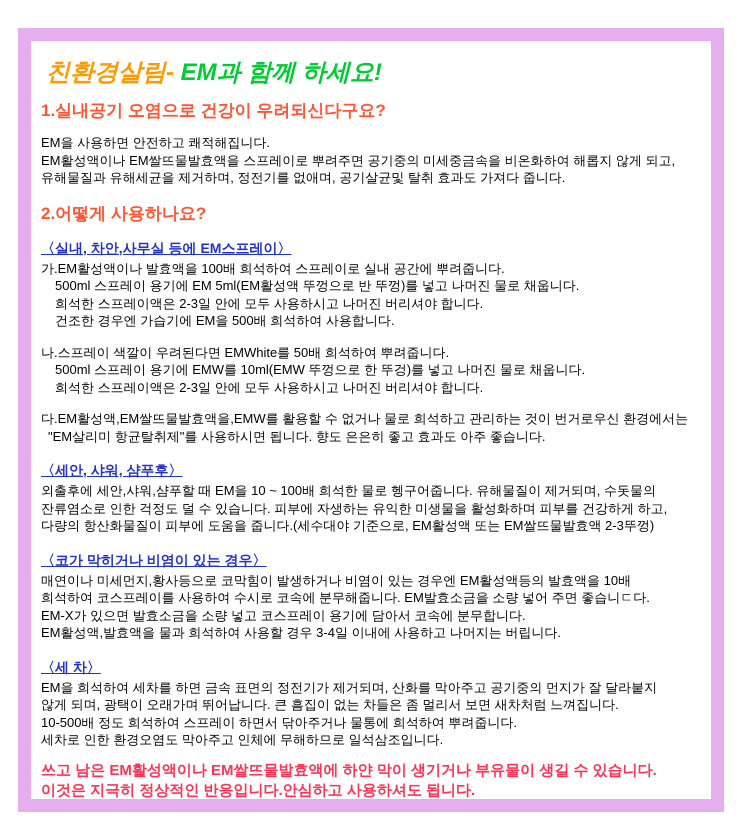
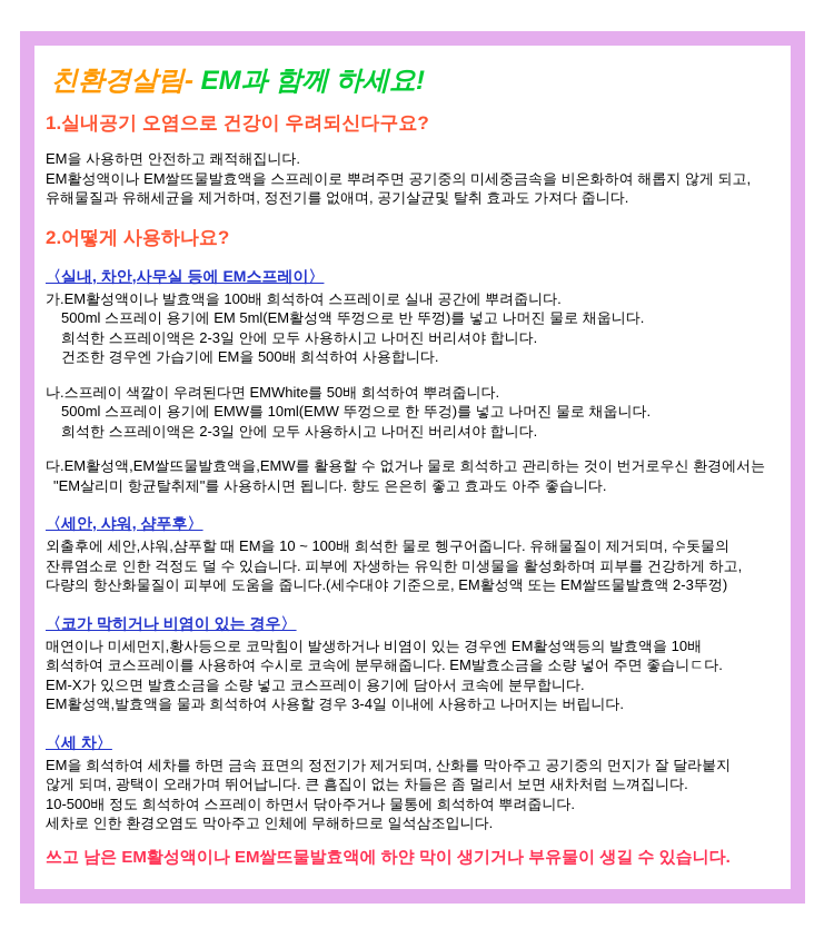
  친환경살림- EM과 함께 하세요!
  1.실내공기 오염으로 건강이 우려되신다구요?
  EM을 사용하면 안전하고 쾌적해집니다.
  EM활성액이나 EM쌀뜨물발효액을 스프레이로 뿌려주면 공기중의 미세중금속을 비온화하여 해롭지 않게 되고,
  유해물질과 유해세균을 제거하며, 정전기를 없애며, 공기살균및 탈취 효과도 가져다 줍니다.
  2.어떻게 사용하나요?
  〈실내, 차안,사무실 등에 EM스프레이〉
  가.EM활성액이나 발효액을 100배 희석하여 스프레이로 실내 공간에 뿌려줍니다.
  500ml 스프레이 용기에 EM 5ml(EM활성액 뚜껑으로 반 뚜껑)를 넣고 나머진 물로 채웁니다.
  희석한 스프레이액은 2-3일 안에 모두 사용하시고 나머진 버리셔야 합니다.
  건조한 경우엔 가습기에 EM을 500배 희석하여 사용합니다.
  나.스프레이 색깔이 우려된다면 EMWhite를 50배 희석하여 뿌려줍니다.
  500ml 스프레이 용기에 EMW를 10ml(EMW 뚜껑으로 한 뚜겅)를 넣고 나머진 물로 채웁니다.
  희석한 스프레이액은 2-3일 안에 모두 사용하시고 나머진 버리셔야 합니다.
  다.EM활성액,EM쌀뜨물발효액을,EMW를 활용할 수 없거나 물로 희석하고 관리하는 것이 번거로우신 환경에서는
  "EM살리미 항균탈취제"를 사용하시면 됩니다. 향도 은은히 좋고 효과도 아주 좋습니다.
  〈세안, 샤워, 샴푸후〉
  외출후에 세안,샤워,샴푸할 때 EM을 10 ~ 100배 희석한 물로 헹구어줍니다. 유해물질이 제거되며, 수돗물의
  잔류염소로 인한 걱정도 덜 수 있습니다. 피부에 자생하는 유익한 미생물을 활성화하며 피부를 건강하게 하고,
  다량의 항산화물질이 피부에 도움을 줍니다.(세수대야 기준으로, EM활성액 또는 EM쌀뜨물발효액 2-3뚜껑)
  〈코가 막히거나 비염이 있는 경우〉
  매연이나 미세먼지,황사등으로 코막힘이 발생하거나 비염이 있는 경우엔 EM활성액등의 발효액을 10배
  희석하여 코스프레이를 사용하여 수시로 코속에 분무해줍니다. EM발효소금을 소량 넣어 주면 좋습니ㄷ다.
  EM-X가 있으면 발효소금을 소량 넣고 코스프레이 용기에 담아서 코속에 분무합니다.
  EM활성액,발효액을 물과 희석하여 사용할 경우 3-4일 이내에 사용하고 나머지는 버립니다.
  〈세 차〉
  EM을 희석하여 세차를 하면 금속 표면의 정전기가 제거되며, 산화를 막아주고 공기중의 먼지가 잘 달라붙지
  않게 되며, 광택이 오래가며 뛰어납니다. 큰 흠집이 없는 차들은 좀 멀리서 보면 새차처럼 느껴집니다.
  10-500배 정도 희석하여 스프레이 하면서 닦아주거나 물통에 희석하여 뿌려줍니다.
  세차로 인한 환경오염도 막아주고 인체에 무해하므로 일석삼조입니다.
  쓰고 남은 EM활성액이나 EM쌀뜨물발효액에 하얀 막이 생기거나 부유물이 생길 수 있습니다.
- 이것은 지극히 정상적인 반응입니다.안심하고 사용하셔도 됩니다.
